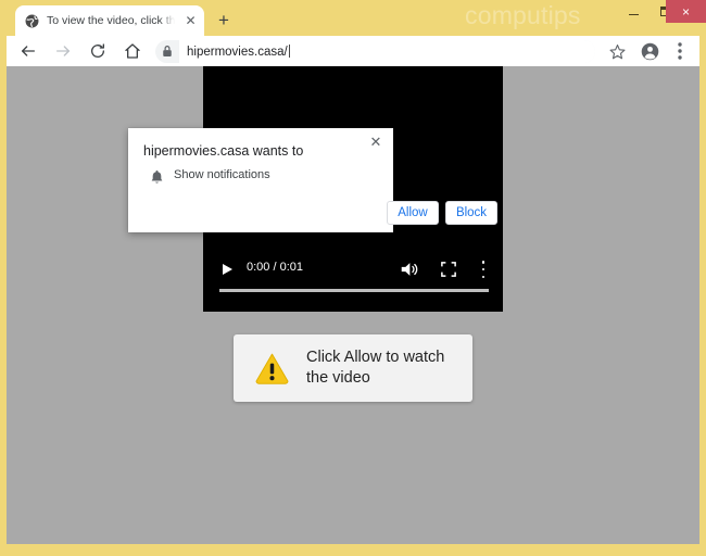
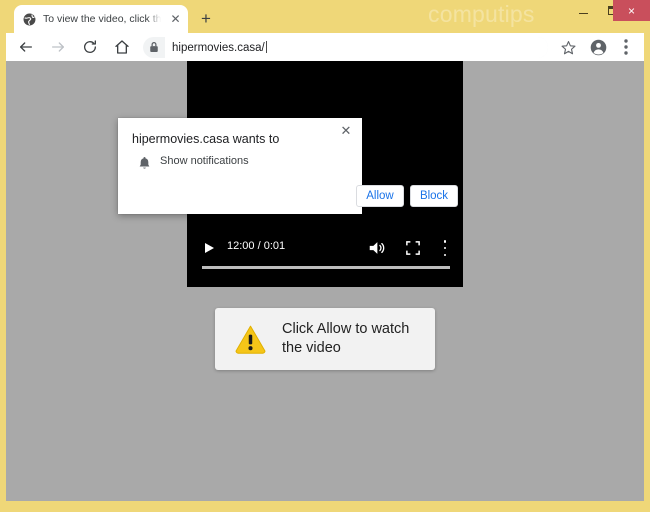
  computips
  ×
  To view the video, click th
  ✕
  +
  hipermovies.casa/
- 0:00 / 0:01
+ 12:00 / 0:01
  Click Allow to watch
  the video
  ✕
  hipermovies.casa wants to
  Show notifications
  Allow
  Block
